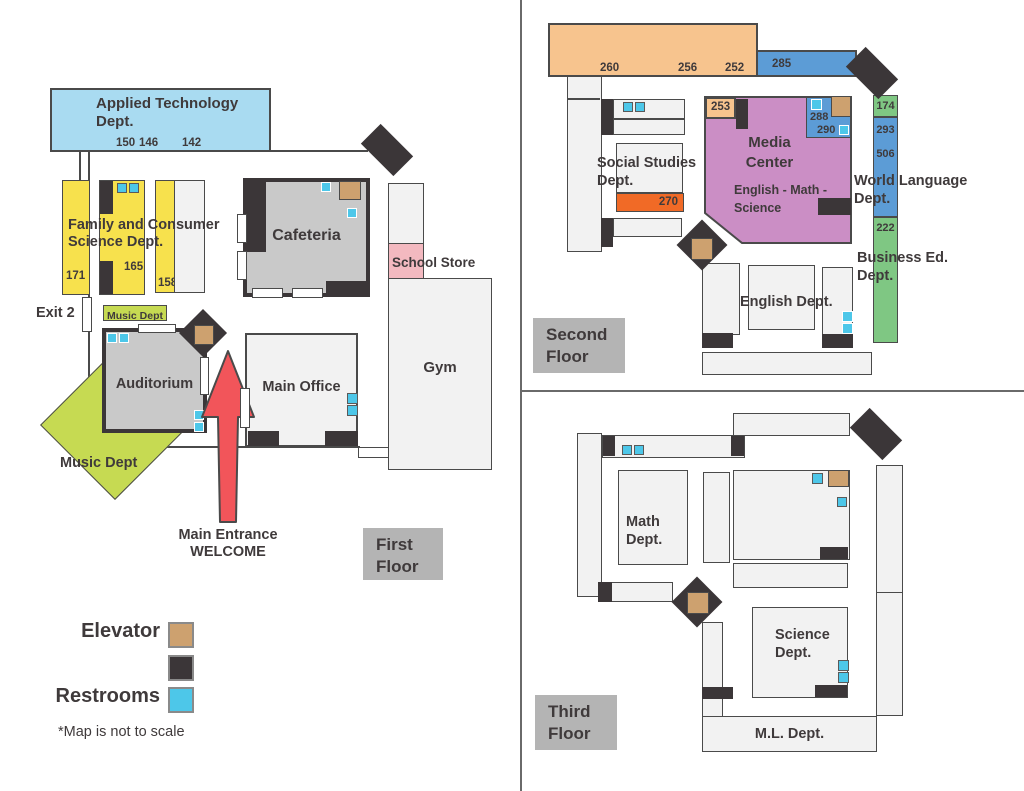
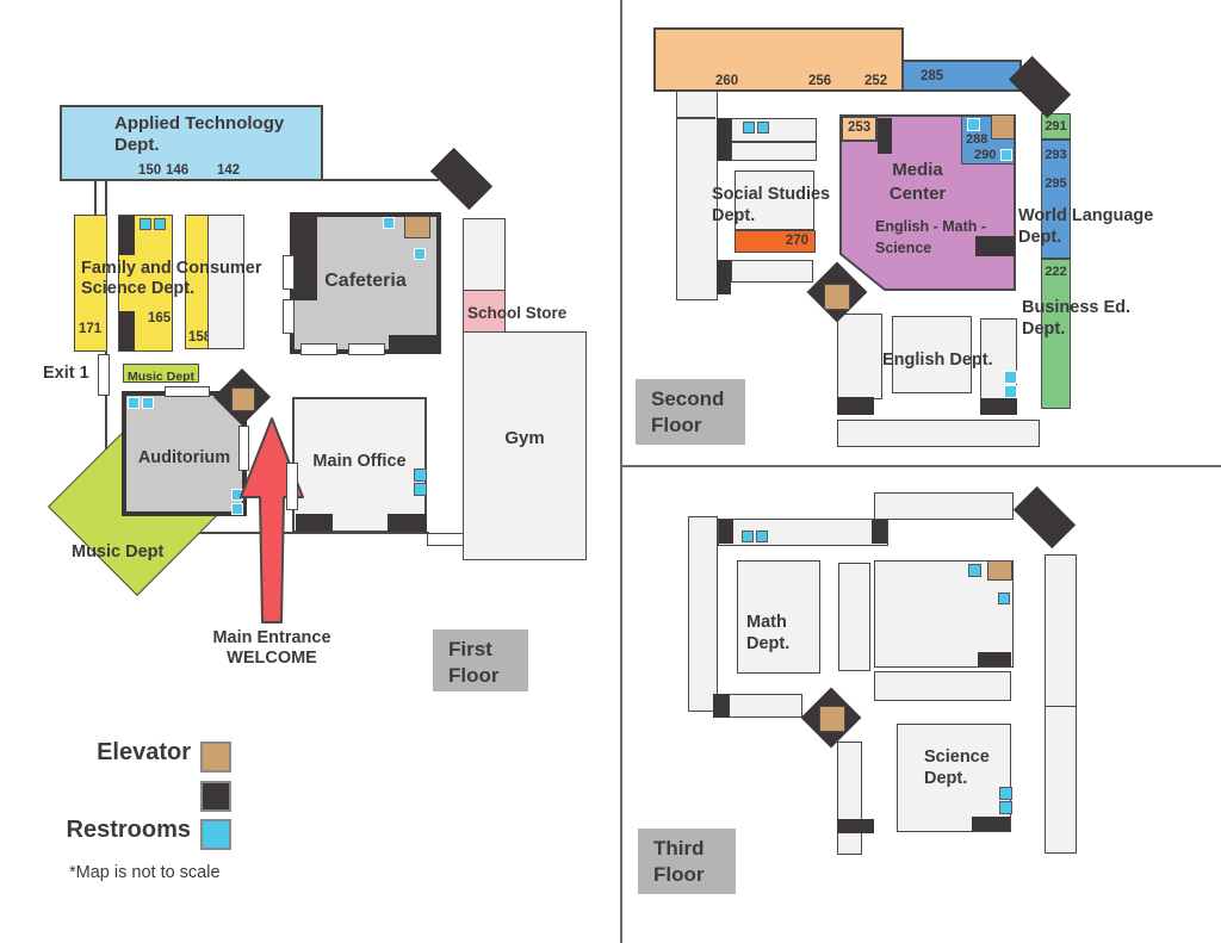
  Applied Technology
  Dept.
  150
  146
  142
  171
  165
  Family and Consumer
  Science Dept.
- Exit 2
+ Exit 1
  Music Dept
  Music Dept
  Auditorium
  Cafeteria
  School Store
  Gym
  Main Office
  Main Entrance
  WELCOME
  First
  Floor
  Elevator
  Restrooms
  *Map is not to scale
  260
  256
  252
  285
  270
  Social Studies
  Dept.
  Media
  Center
  English - Math -
  Science
  253
  288
  290
- 174
+ 291
  293
- 506
+ 295
  222
  World Language
  Dept.
  Business Ed.
  Dept.
  English Dept.
  Second
  Floor
  Math
  Dept.
  Science
  Dept.
- M.L. Dept.
  Third
  Floor
